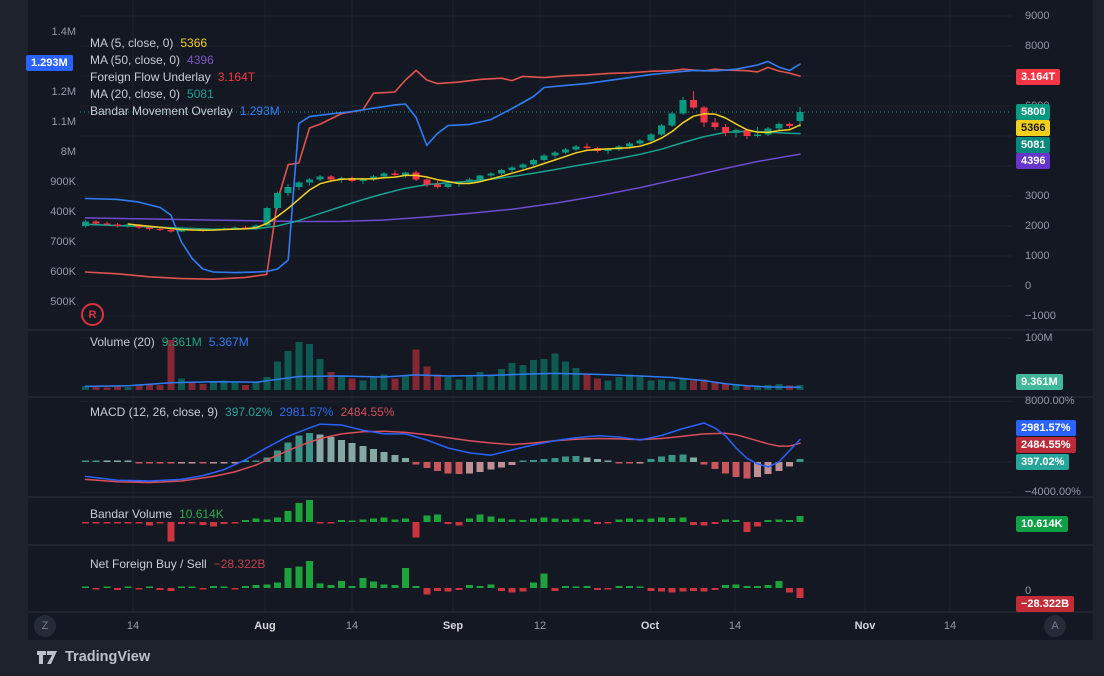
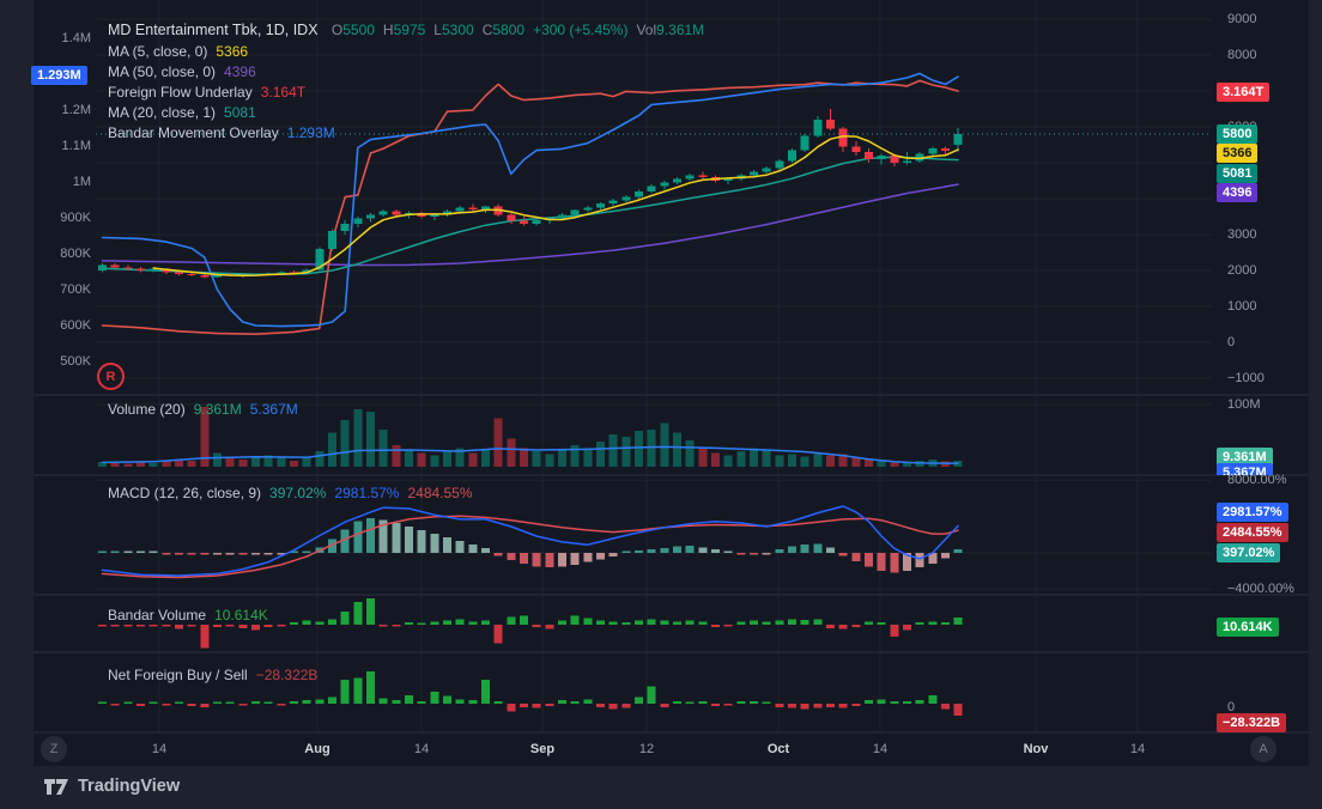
+ MD Entertainment Tbk, 1D, IDX O5500 H5975 L5300 C5800 +300 (+5.45%) Vol9.361M
  MA (5, close, 0) 5366
  MA (50, close, 0) 4396
  Foreign Flow Underlay 3.164T
- MA (20, close, 0) 5081
+ MA (20, close, 1) 5081
  Bandar Movement Overlay 1.293M
  Volume (20) 9.361M 5.367M
  MACD (12, 26, close, 9) 397.02% 2981.57% 2484.55%
  Bandar Volume 10.614K
  Net Foreign Buy / Sell −28.322B
  1.4M
  1.2M
  1.1M
- 8M
+ 1M
  900K
- 400K
+ 800K
  700K
  600K
  500K
  1.293M
  9000
  8000
  3000
  2000
  1000
  0
  −1000
  100M
  8000.00%
  −4000.00%
  0
  3.164T
  5800
  5366
  5081
  4396
  9.361M
  2981.57%
  2484.55%
  397.02%
  10.614K
  −28.322B
+ 5.367M
  R
  Z
  A
  14
  Aug
  14
  Sep
  12
  Oct
  14
  Nov
  14
  TradingView
